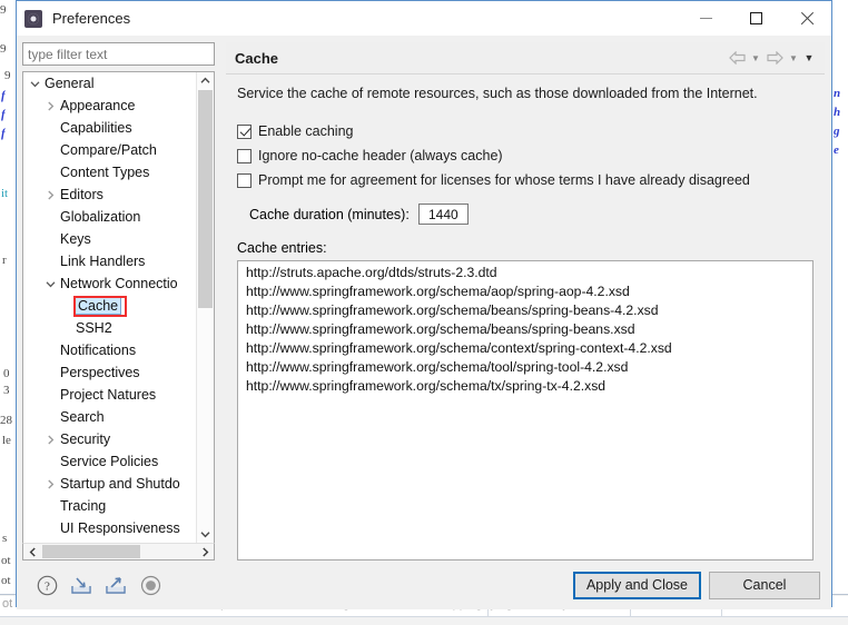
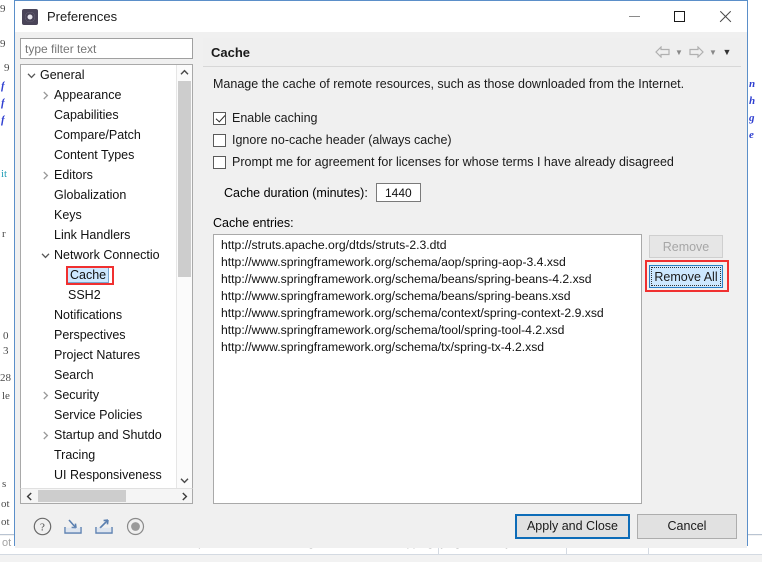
  9
  9
  9
  f
  f
  f
  it
  r
  0
  3
  28
  le
  s
  ot
  ot
  n
  h
  g
  e
  Preferences
  type filter text
  General
  Appearance
  Capabilities
  Compare/Patch
  Content Types
  Editors
  Globalization
  Keys
  Link Handlers
  Network Connectio
  Cache
  SSH2
  Notifications
  Perspectives
  Project Natures
  Search
  Security
  Service Policies
  Startup and Shutdo
  Tracing
  UI Responsiveness
  Cache
  ▼
  ▼
  ▼
- Service the cache of remote resources, such as those downloaded from the Internet.
+ Manage the cache of remote resources, such as those downloaded from the Internet.
  Enable caching
  Ignore no-cache header (always cache)
  Prompt me for agreement for licenses for whose terms I have already disagreed
  Cache duration (minutes):
  1440
  Cache entries:
  http://struts.apache.org/dtds/struts-2.3.dtd
- http://www.springframework.org/schema/aop/spring-aop-4.2.xsd
+ http://www.springframework.org/schema/aop/spring-aop-3.4.xsd
  http://www.springframework.org/schema/beans/spring-beans-4.2.xsd
  http://www.springframework.org/schema/beans/spring-beans.xsd
- http://www.springframework.org/schema/context/spring-context-4.2.xsd
+ http://www.springframework.org/schema/context/spring-context-2.9.xsd
  http://www.springframework.org/schema/tool/spring-tool-4.2.xsd
  http://www.springframework.org/schema/tx/spring-tx-4.2.xsd
+ Remove
+ Remove All
  ?
  Apply and Close
  Cancel
